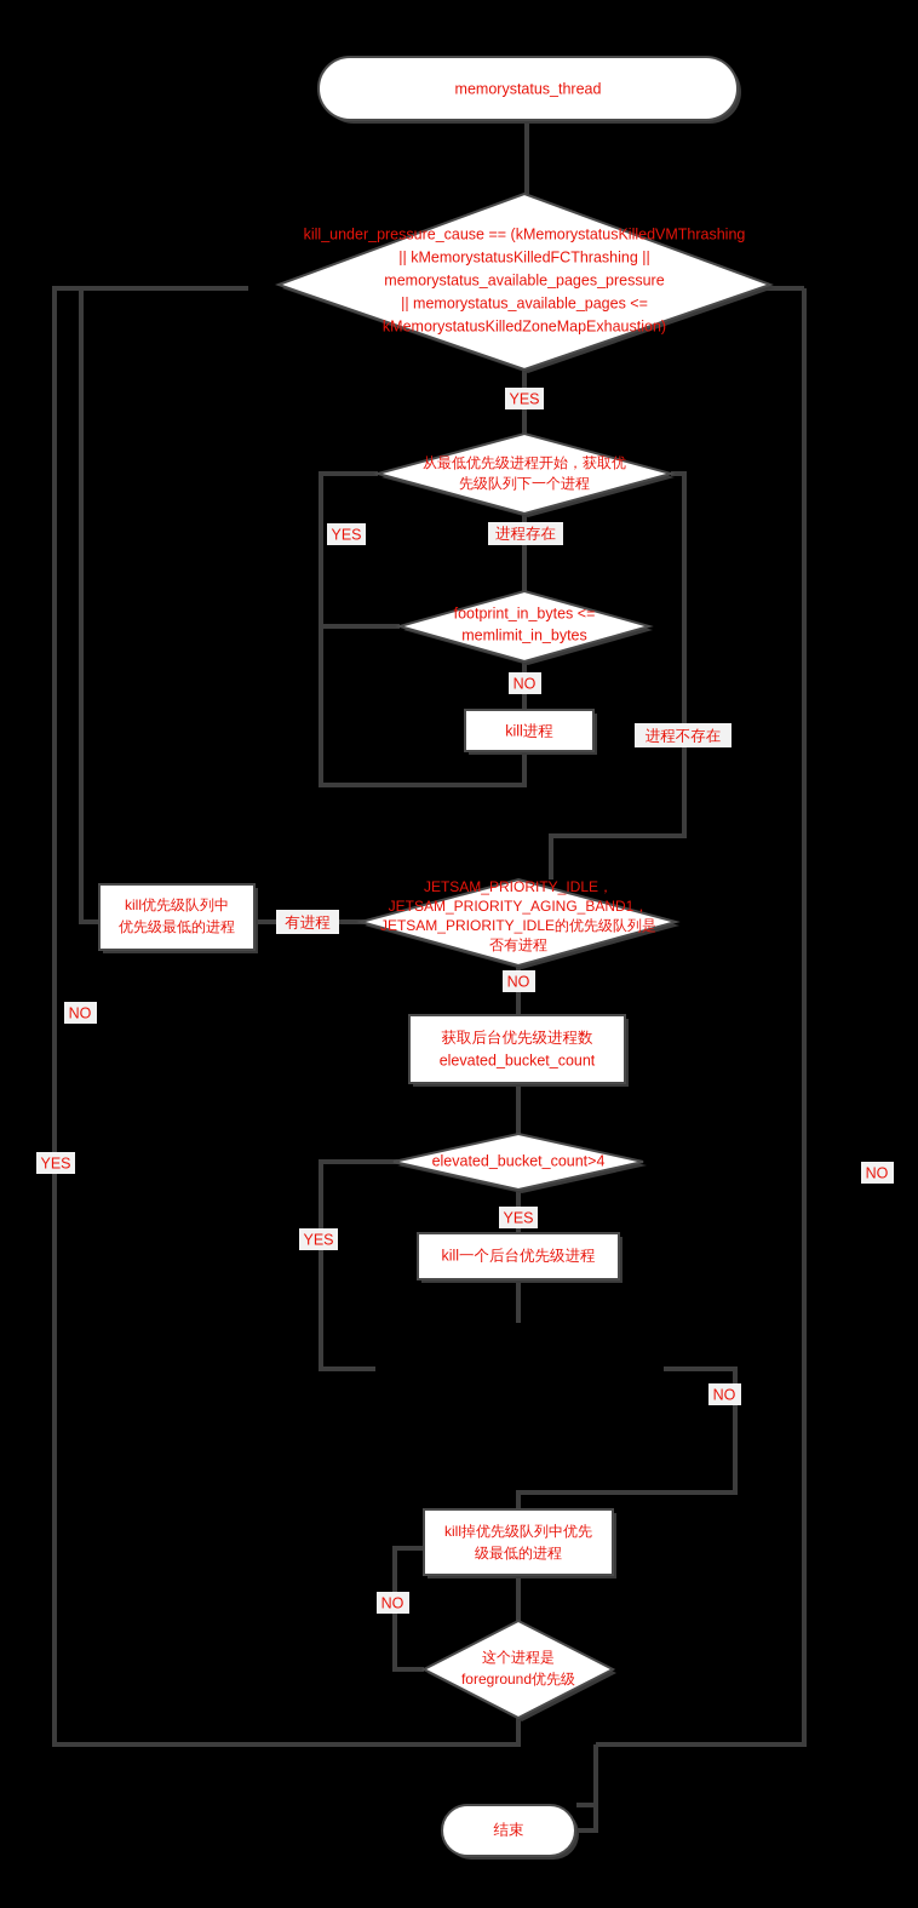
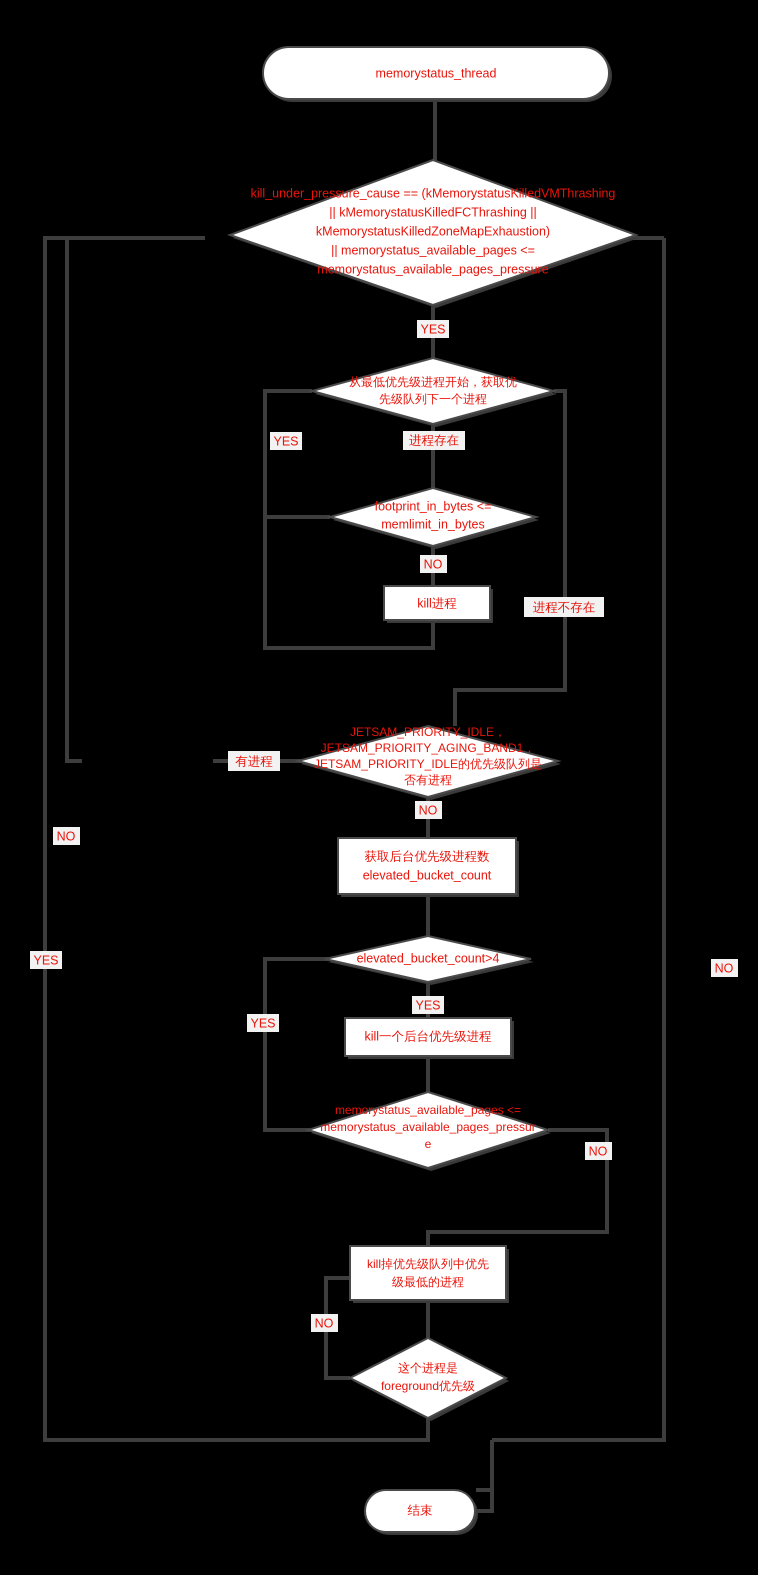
  memorystatus_thread
  kill_under_pressure_cause == (kMemorystatusKilledVMThrashing
  || kMemorystatusKilledFCThrashing ||
- memorystatus_available_pages_pressure
+ kMemorystatusKilledZoneMapExhaustion)
  || memorystatus_available_pages <=
- kMemorystatusKilledZoneMapExhaustion)
+ memorystatus_available_pages_pressure
  从最低优先级进程开始，获取优
  先级队列下一个进程
  footprint_in_bytes <=
  memlimit_in_bytes
  kill进程
- kill优先级队列中
- 优先级最低的进程
  JETSAM_PRIORITY_IDLE，
  JETSAM_PRIORITY_AGING_BAND1，
  JETSAM_PRIORITY_IDLE的优先级队列是
  否有进程
  获取后台优先级进程数
  elevated_bucket_count
  elevated_bucket_count>4
  kill一个后台优先级进程
+ memorystatus_available_pages <=
+ memorystatus_available_pages_pressur
+ e
  kill掉优先级队列中优先
  级最低的进程
  这个进程是
  foreground优先级
  结束
  YES
  YES
  进程存在
  NO
  进程不存在
  有进程
  NO
  YES
  YES
  NO
  NO
  NO
  YES
  NO
